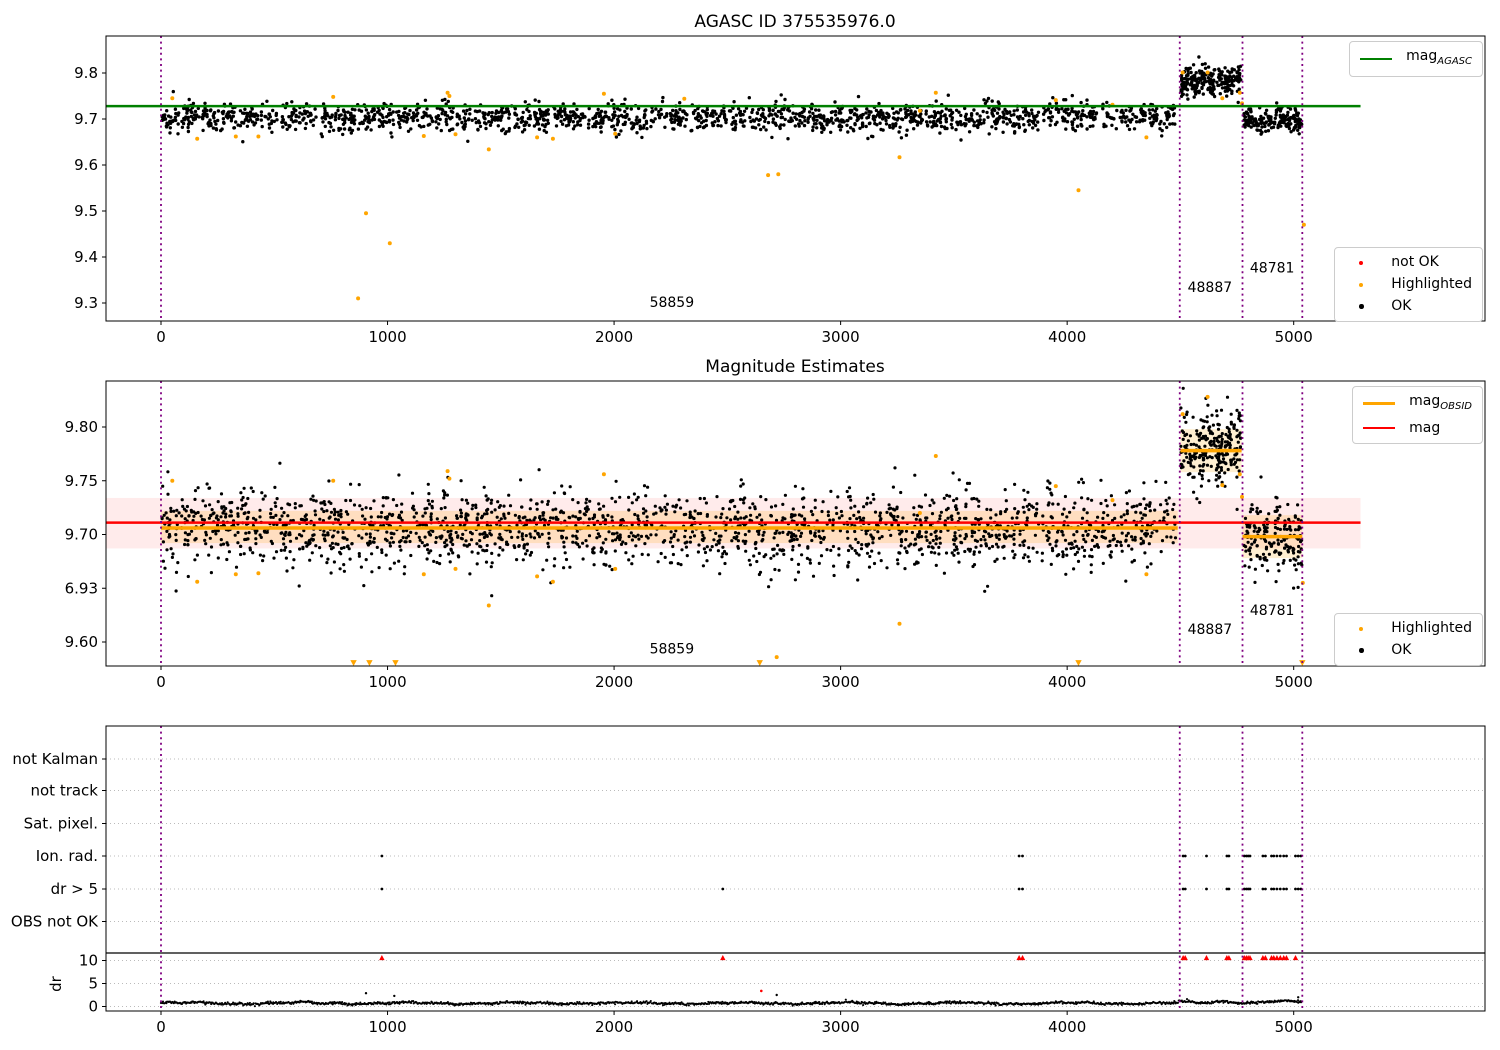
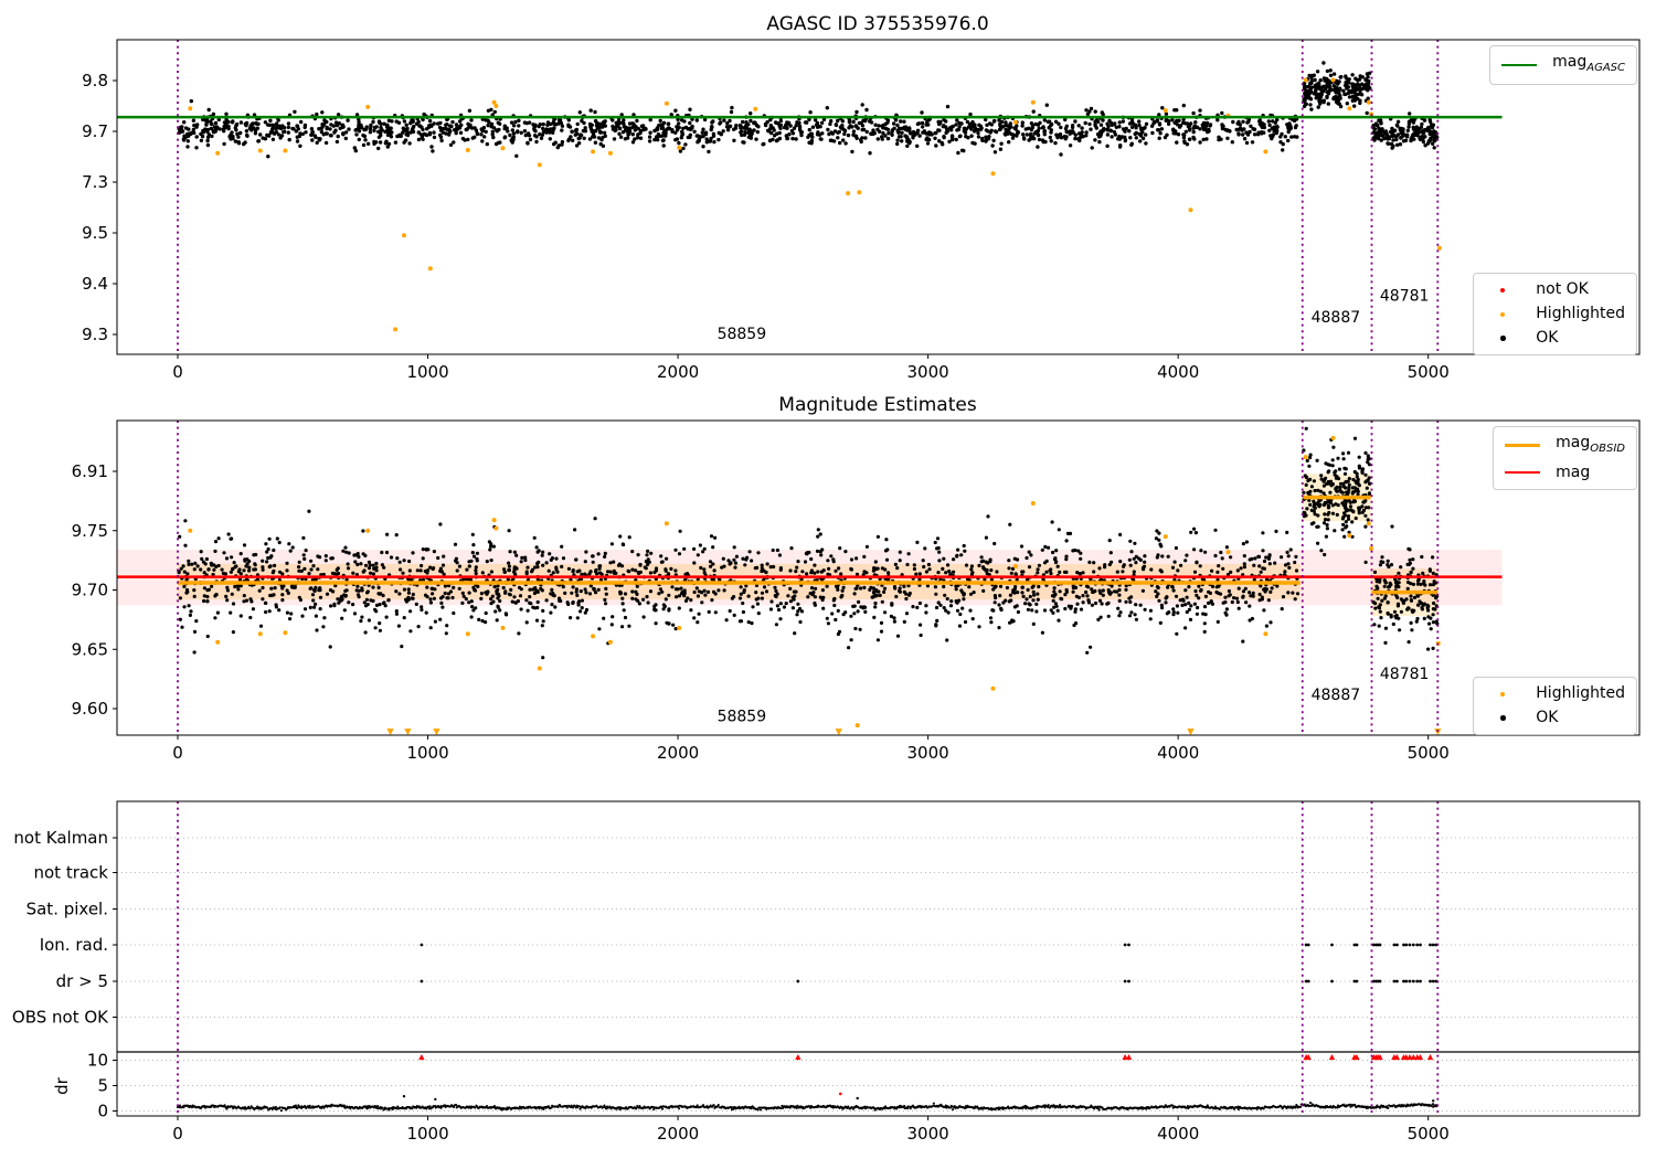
  9.3
  9.4
  9.5
- 9.6
+ 7.3
  9.7
  9.8
  58859
  48887
  48781
  0
  1000
  2000
  3000
  4000
  5000
  9.60
- 6.93
+ 9.65
  9.70
  9.75
- 9.80
+ 6.91
  58859
  48887
  48781
  0
  1000
  2000
  3000
  4000
  5000
  not Kalman
  not track
  Sat. pixel.
  Ion. rad.
  dr > 5
  OBS not OK
  0
  5
  10
  0
  1000
  2000
  3000
  4000
  5000
  AGASC ID 375535976.0
  Magnitude Estimates
  magAGASC
  not OK
  Highlighted
  OK
  magOBSID
  mag
  Highlighted
  OK
